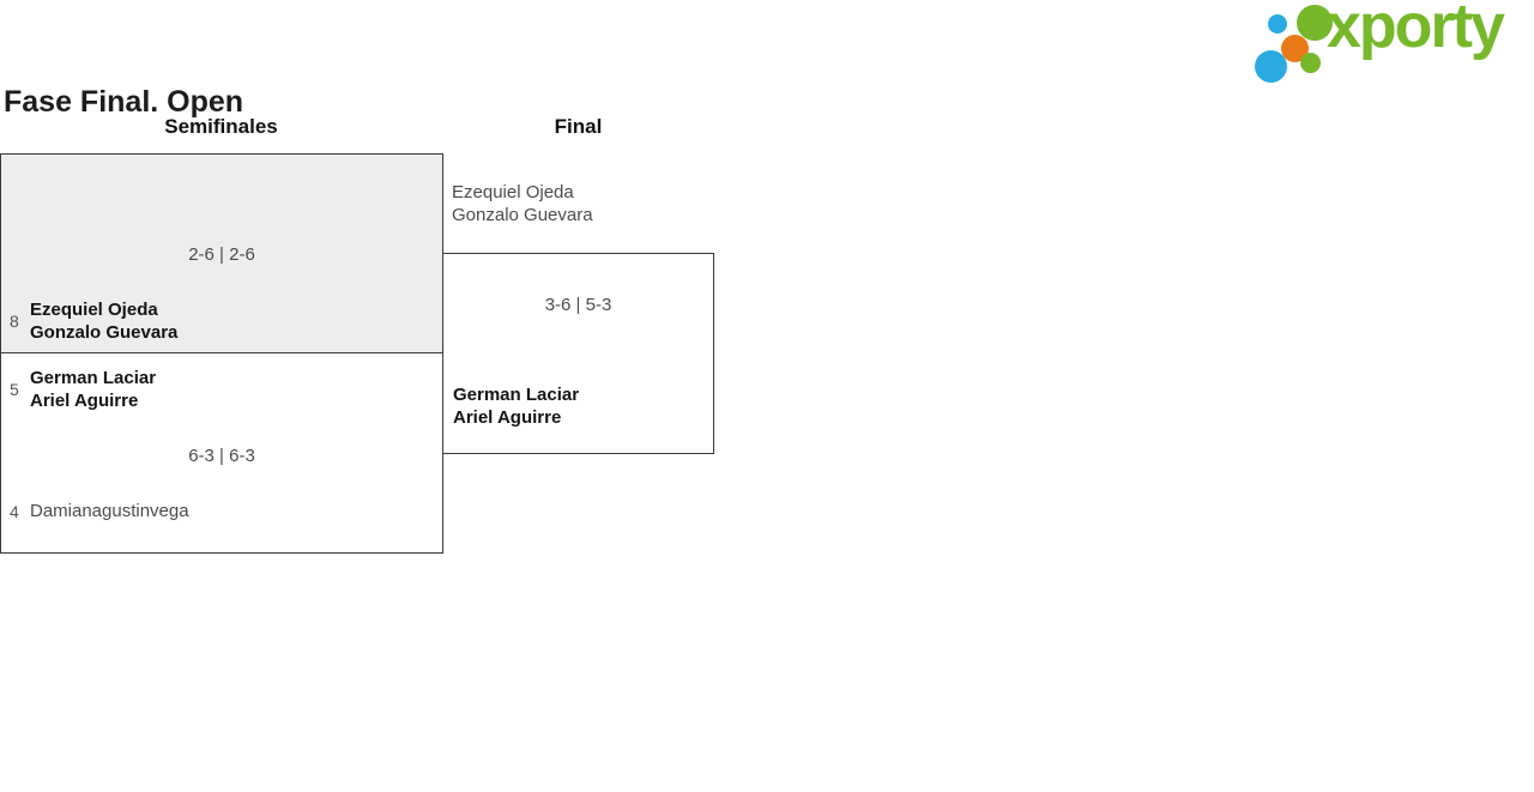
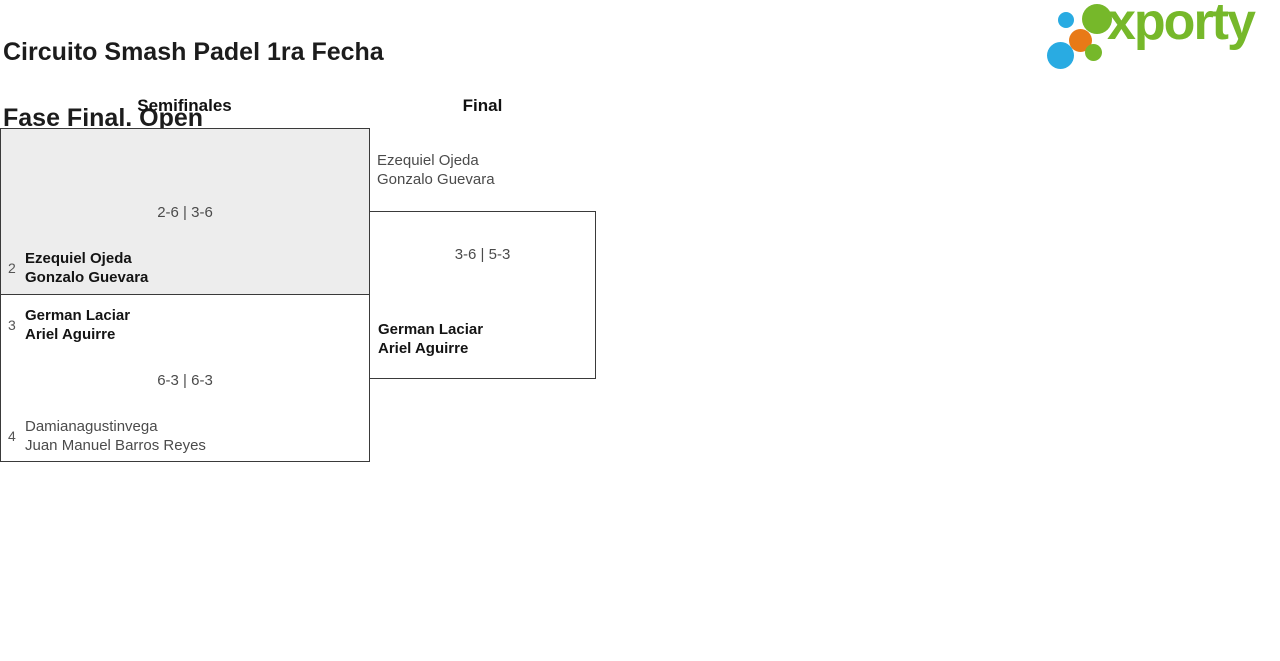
+ Circuito Smash Padel 1ra Fecha
  Fase Final. Open
  xporty
  Semifinales
  Final
- 2-6 | 2-6
+ 2-6 | 3-6
- 8
+ 2
  Ezequiel Ojeda
  Gonzalo Guevara
- 5
+ 3
  German Laciar
  Ariel Aguirre
  6-3 | 6-3
  4
  Damianagustinvega
+ Juan Manuel Barros Reyes
  Ezequiel Ojeda
  Gonzalo Guevara
  3-6 | 5-3
  German Laciar
  Ariel Aguirre
